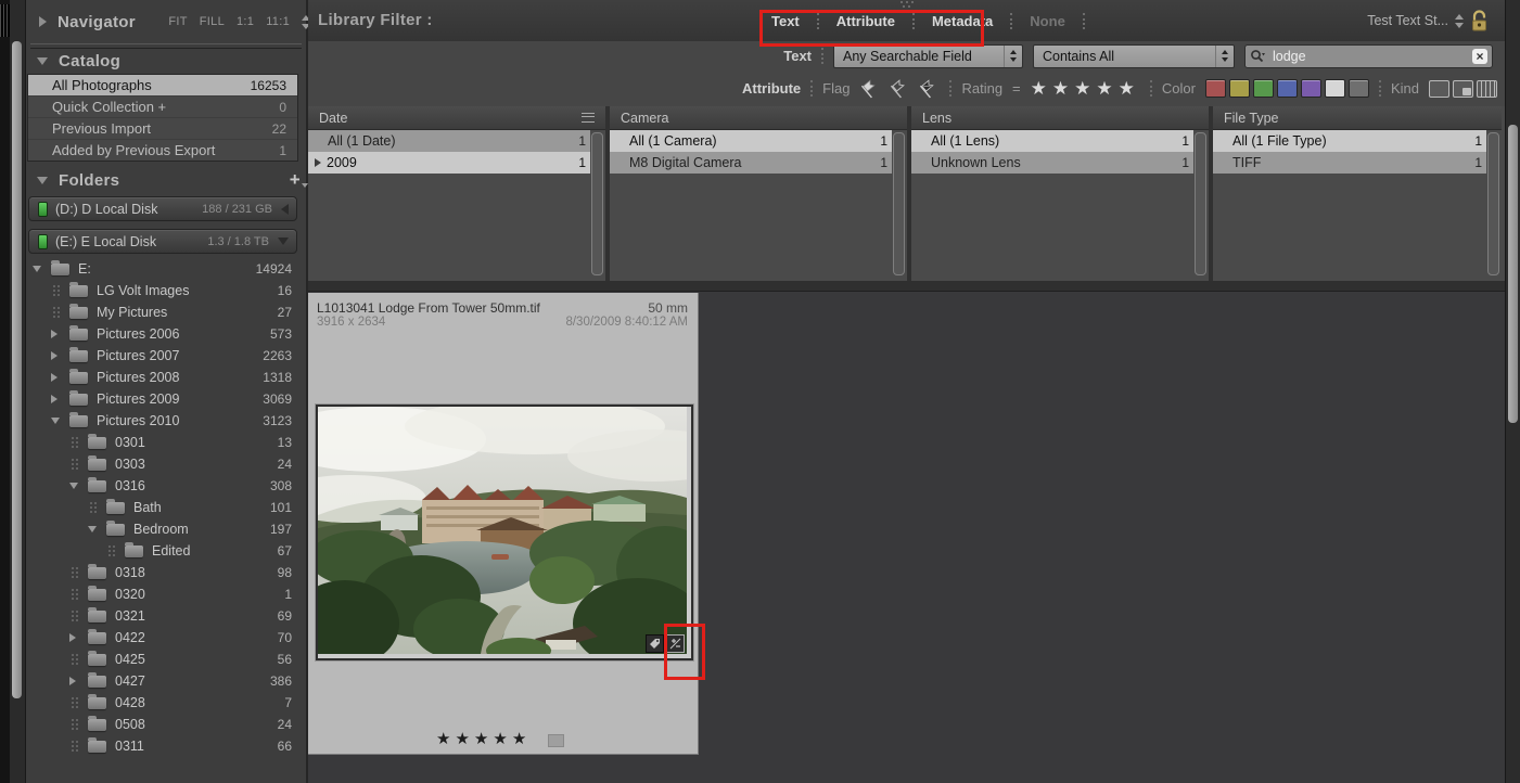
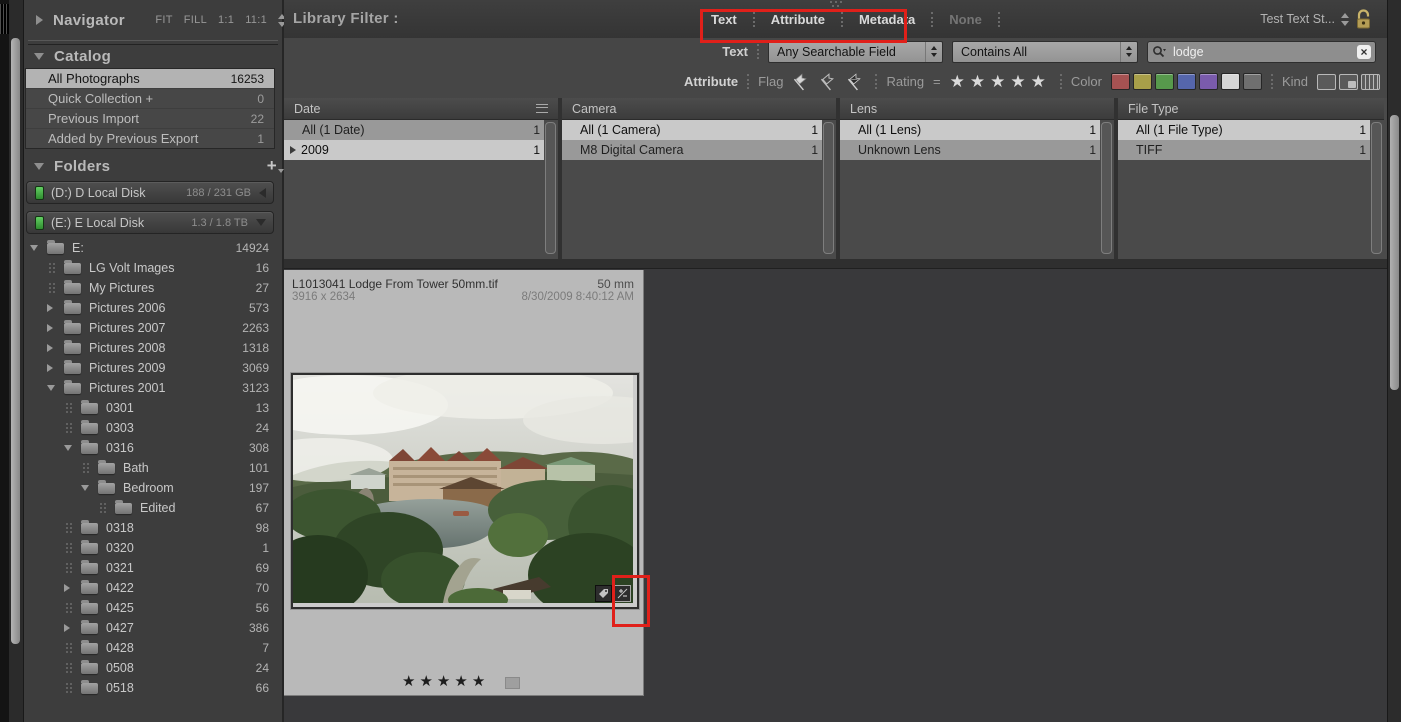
  Navigator
  FIT
  FILL
  1:1
  11:1
  Catalog
  All Photographs
  16253
  Quick Collection +
  0
  Previous Import
  22
  Added by Previous Export
  1
  Folders
  +
  (D:) D Local Disk
  188 / 231 GB
  (E:) E Local Disk
  1.3 / 1.8 TB
  E:
  14924
  LG Volt Images
  16
  My Pictures
  27
  Pictures 2006
  573
  Pictures 2007
  2263
  Pictures 2008
  1318
  Pictures 2009
  3069
- Pictures 2010
+ Pictures 2001
  3123
  0301
  13
  0303
  24
  0316
  308
  Bath
  101
  Bedroom
  197
  Edited
  67
  0318
  98
  0320
  1
  0321
  69
  0422
  70
  0425
  56
  0427
  386
  0428
  7
  0508
  24
- 0311
+ 0518
  66
  Library Filter :
  Text
  Attribute
  Metadata
  None
  Test Text St...
  Text
  Any Searchable Field
  Contains All
  lodge
  ×
  Attribute
  Flag
  Rating
  =
  ★★★★★
  Color
  Kind
  Date
  All (1 Date)
  1
  2009
  1
  Camera
  All (1 Camera)
  1
  M8 Digital Camera
  1
  Lens
  All (1 Lens)
  1
  Unknown Lens
  1
  File Type
  All (1 File Type)
  1
  TIFF
  1
  L1013041 Lodge From Tower 50mm.tif
  3916 x 2634
  50 mm
  8/30/2009 8:40:12 AM
  ★★★★★
